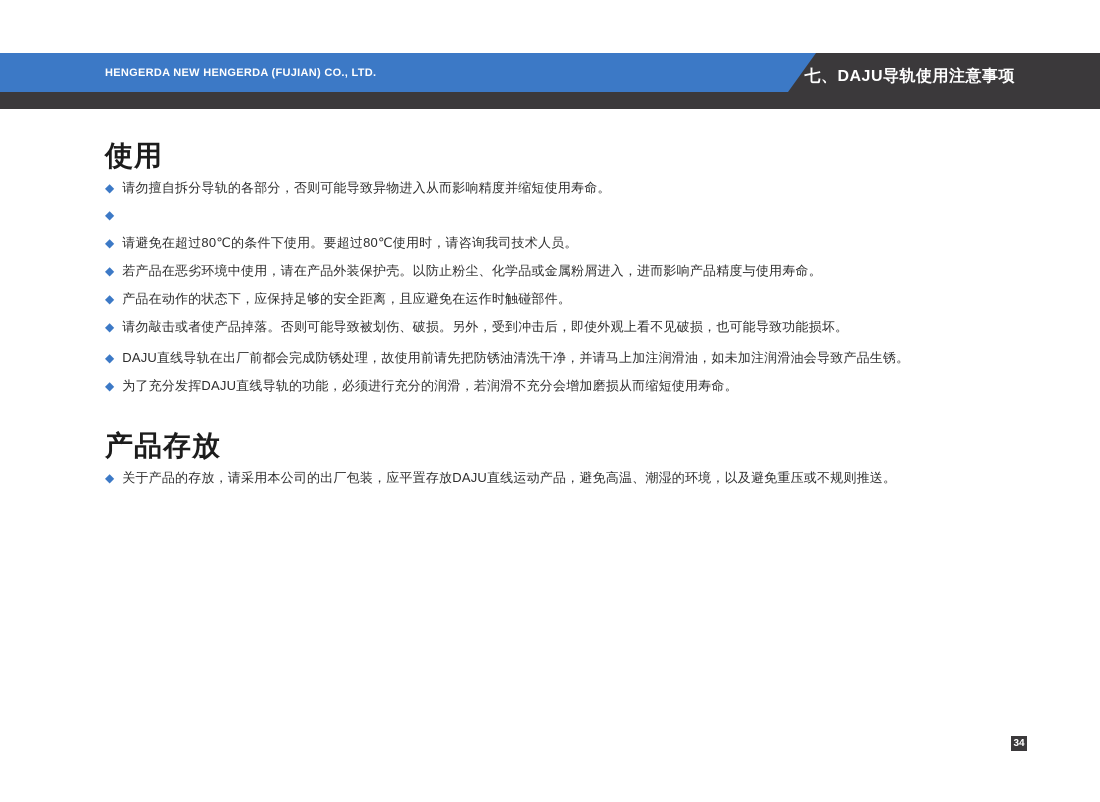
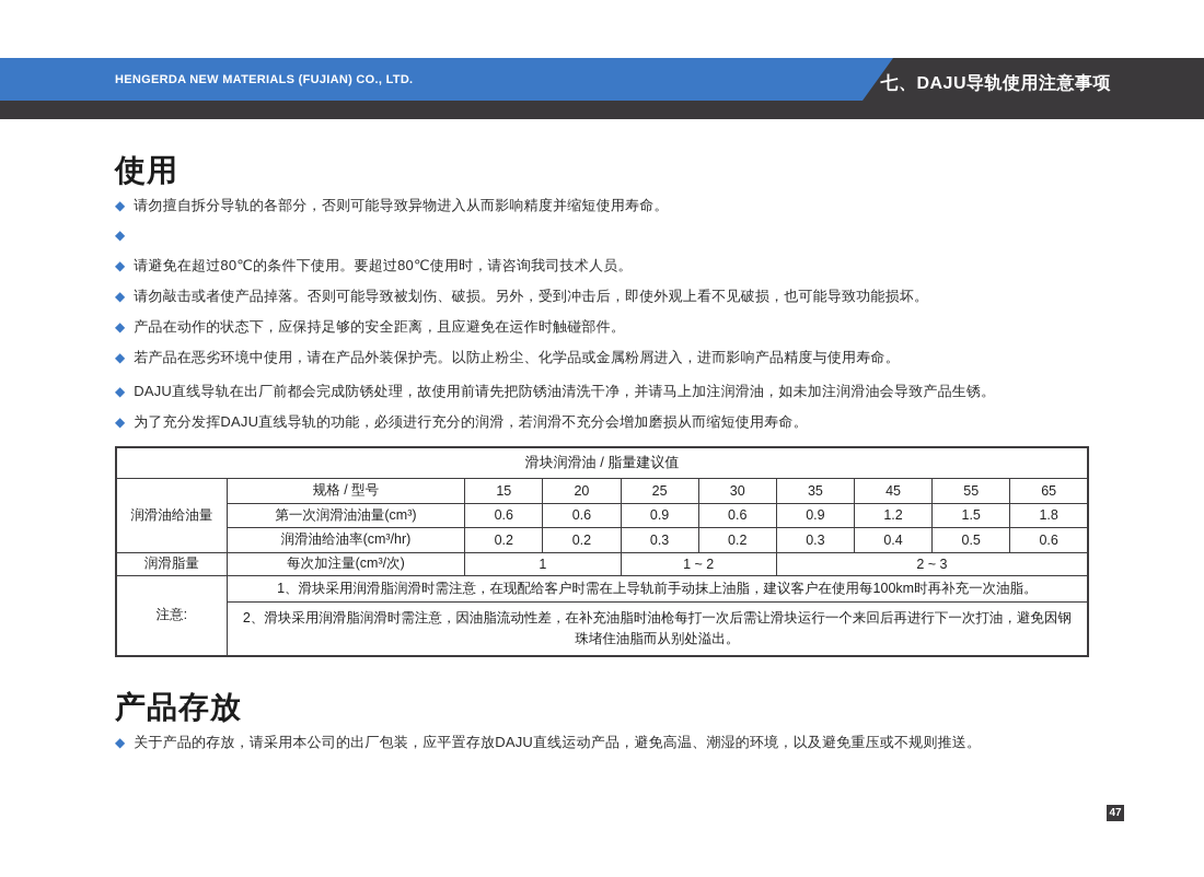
  七、DAJU导轨使用注意事项
- HENGERDA NEW HENGERDA (FUJIAN) CO., LTD.
+ HENGERDA NEW MATERIALS (FUJIAN) CO., LTD.
  使用
  ◆
  请勿擅自拆分导轨的各部分，否则可能导致异物进入从而影响精度并缩短使用寿命。
  ◆
  ◆
  请避免在超过80℃的条件下使用。要超过80℃使用时，请咨询我司技术人员。
  ◆
- 若产品在恶劣环境中使用，请在产品外装保护壳。以防止粉尘、化学品或金属粉屑进入，进而影响产品精度与使用寿命。
+ 请勿敲击或者使产品掉落。否则可能导致被划伤、破损。另外，受到冲击后，即使外观上看不见破损，也可能导致功能损坏。
  ◆
  产品在动作的状态下，应保持足够的安全距离，且应避免在运作时触碰部件。
  ◆
- 请勿敲击或者使产品掉落。否则可能导致被划伤、破损。另外，受到冲击后，即使外观上看不见破损，也可能导致功能损坏。
+ 若产品在恶劣环境中使用，请在产品外装保护壳。以防止粉尘、化学品或金属粉屑进入，进而影响产品精度与使用寿命。
  ◆
  DAJU直线导轨在出厂前都会完成防锈处理，故使用前请先把防锈油清洗干净，并请马上加注润滑油，如未加注润滑油会导致产品生锈。
  ◆
  为了充分发挥DAJU直线导轨的功能，必须进行充分的润滑，若润滑不充分会增加磨损从而缩短使用寿命。
+ 滑块润滑油 / 脂量建议值
+ 润滑油给油量	规格 / 型号	15	20	25	30	35	45	55	65
+ 第一次润滑油油量(cm³)	0.6	0.6	0.9	0.6	0.9	1.2	1.5	1.8
+ 润滑油给油率(cm³/hr)	0.2	0.2	0.3	0.2	0.3	0.4	0.5	0.6
+ 润滑脂量	每次加注量(cm³/次)	1	1 ~ 2	2 ~ 3
+ 注意:	1、滑块采用润滑脂润滑时需注意，在现配给客户时需在上导轨前手动抹上油脂，建议客户在使用每100km时再补充一次油脂。
+ 2、滑块采用润滑脂润滑时需注意，因油脂流动性差，在补充油脂时油枪每打一次后需让滑块运行一个来回后再进行下一次打油，避免因钢珠堵住油脂而从别处溢出。
  产品存放
  ◆
  关于产品的存放，请采用本公司的出厂包装，应平置存放DAJU直线运动产品，避免高温、潮湿的环境，以及避免重压或不规则推送。
- 34
+ 47
